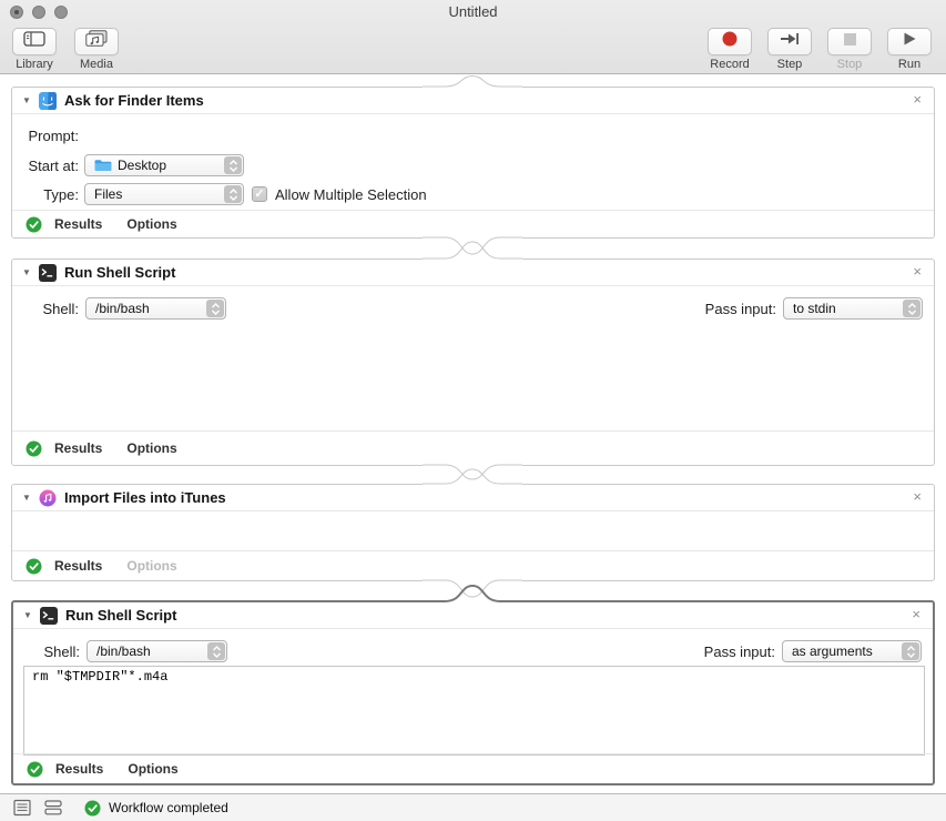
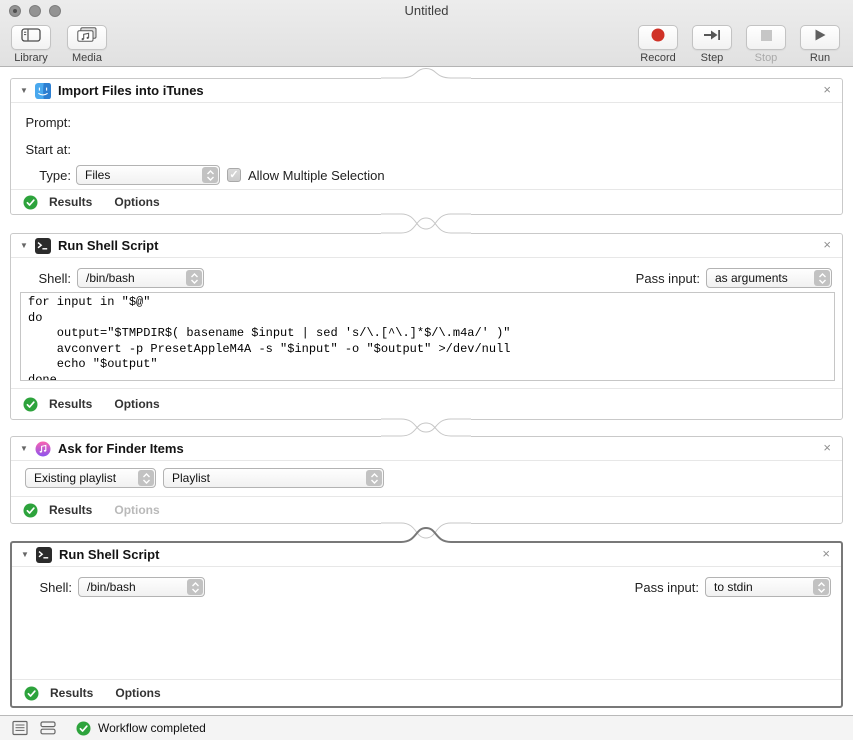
  Untitled
  Library
  Media
  Record
  Step
  Stop
  Run
  ▼
- Ask for Finder Items
+ Import Files into iTunes
  ×
  Prompt:
  Start at:
- Desktop
  Type:
  Files
  ✓
  Allow Multiple Selection
  Results
  Options
  ▼
  Run Shell Script
  ×
  Shell:
  /bin/bash
  Pass input:
- to stdin
+ as arguments
+ for input in "$@"
+ do
+ output="$TMPDIR$( basename $input | sed 's/\.[^\.]*$/\.m4a/' )"
+ avconvert -p PresetAppleM4A -s "$input" -o "$output" >/dev/null
+ echo "$output"
+ done
  Results
  Options
  ▼
- Import Files into iTunes
+ Ask for Finder Items
  ×
+ Existing playlist
+ Playlist
  Results
  Options
  ▼
  Run Shell Script
  ×
  Shell:
  /bin/bash
  Pass input:
- as arguments
+ to stdin
- rm "$TMPDIR"*.m4a
  Results
  Options
  Workflow completed
